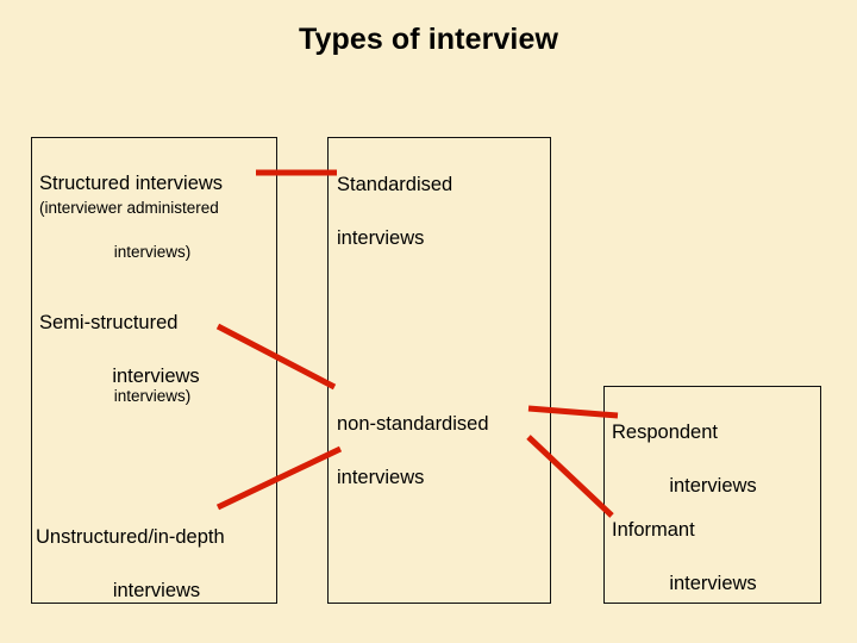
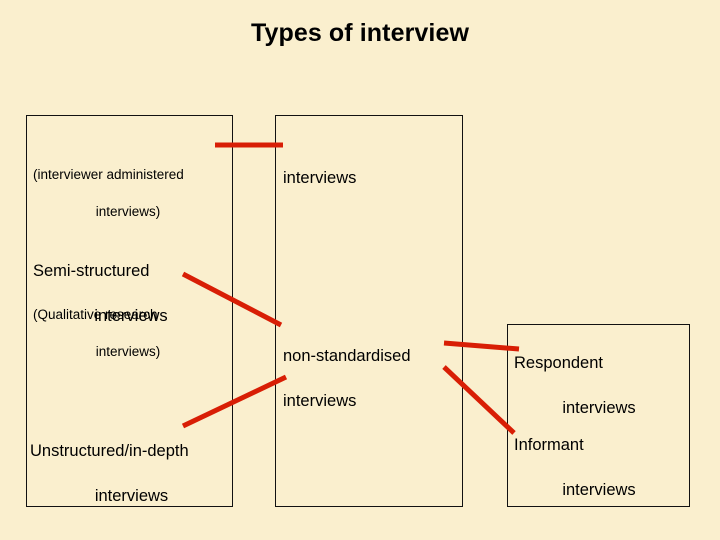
  Types of interview
- Structured interviews
  (interviewer administered
  interviews)
  Semi-structured
  interviews
+ (Qualitative research
  interviews)
  Unstructured/in-depth
  interviews
- Standardised
  interviews
  non-standardised
  interviews
  Respondent
  interviews
  Informant
  interviews
